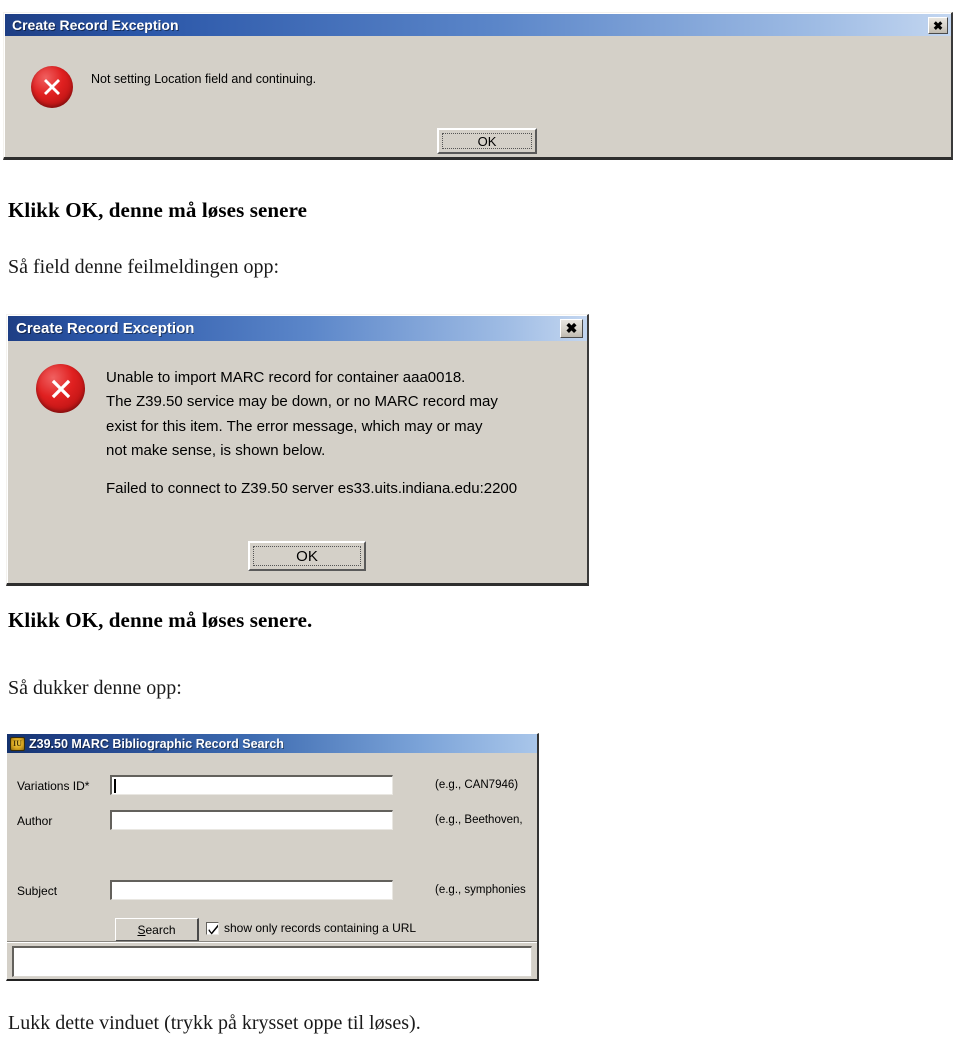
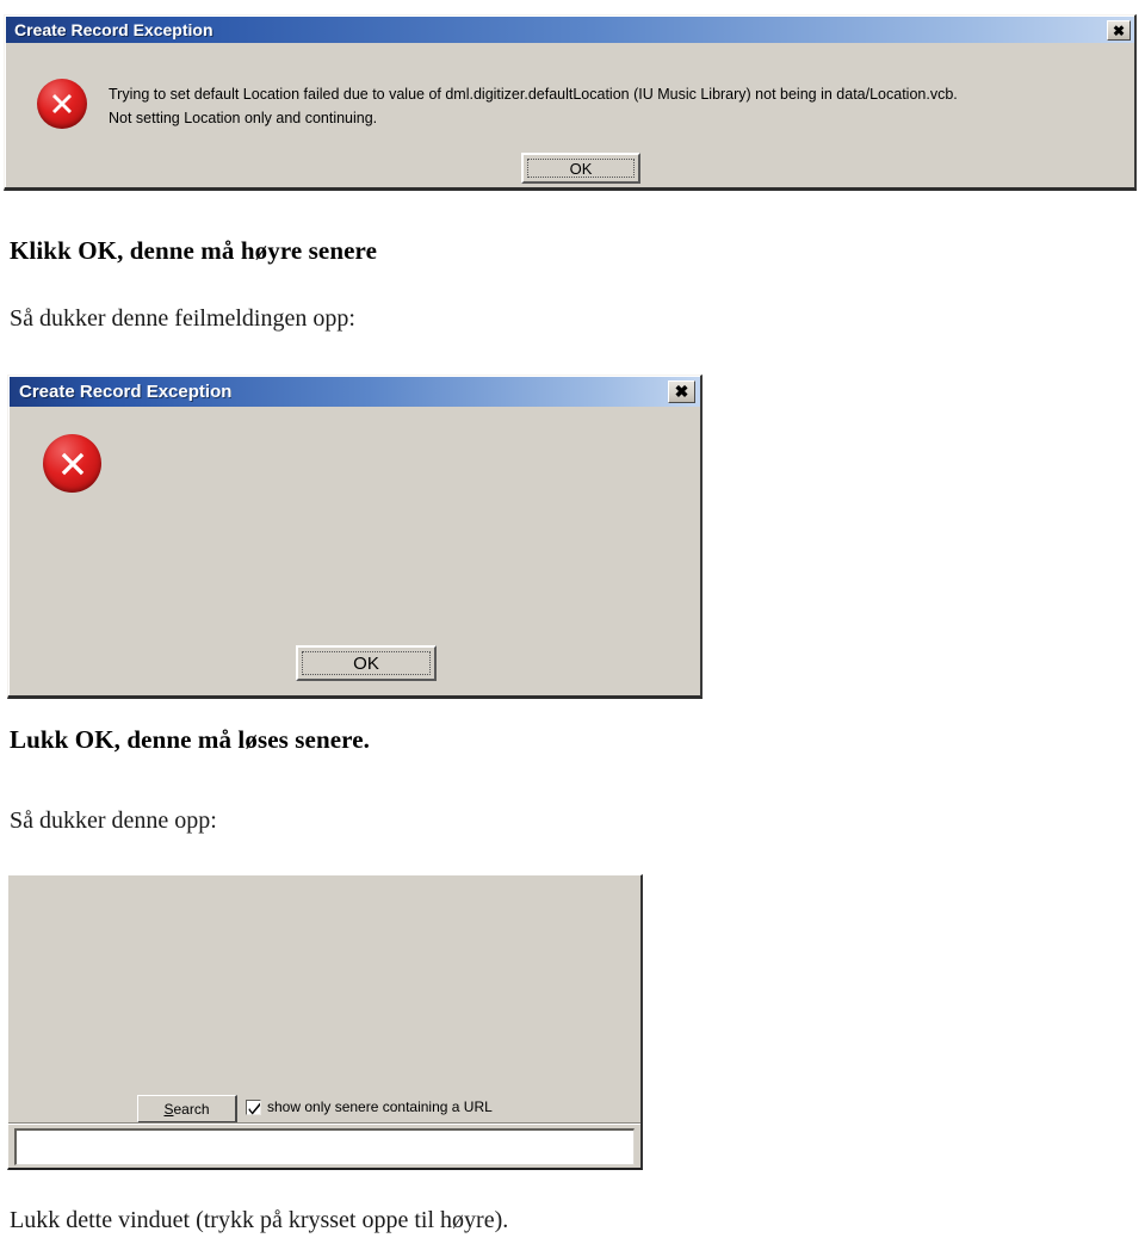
  Create Record Exception
  ✖
+ Trying to set default Location failed due to value of dml.digitizer.defaultLocation (IU Music Library) not being in data/Location.vcb.
- Not setting Location field and continuing.
+ Not setting Location only and continuing.
  OK
- Klikk OK, denne må løses senere
+ Klikk OK, denne må høyre senere
- Så field denne feilmeldingen opp:
+ Så dukker denne feilmeldingen opp:
  Create Record Exception
  ✖
- Unable to import MARC record for container aaa0018.
- The Z39.50 service may be down, or no MARC record may
- exist for this item. The error message, which may or may
- not make sense, is shown below.
- Failed to connect to Z39.50 server es33.uits.indiana.edu:2200
  OK
- Klikk OK, denne må løses senere.
+ Lukk OK, denne må løses senere.
  Så dukker denne opp:
- IU
- Z39.50 MARC Bibliographic Record Search
- Variations ID*
- (e.g., CAN7946)
- Author
- (e.g., Beethoven,
- Subject
- (e.g., symphonies
  S
  earch
- show only records containing a URL
+ show only senere containing a URL
- Lukk dette vinduet (trykk på krysset oppe til løses).
+ Lukk dette vinduet (trykk på krysset oppe til høyre).
